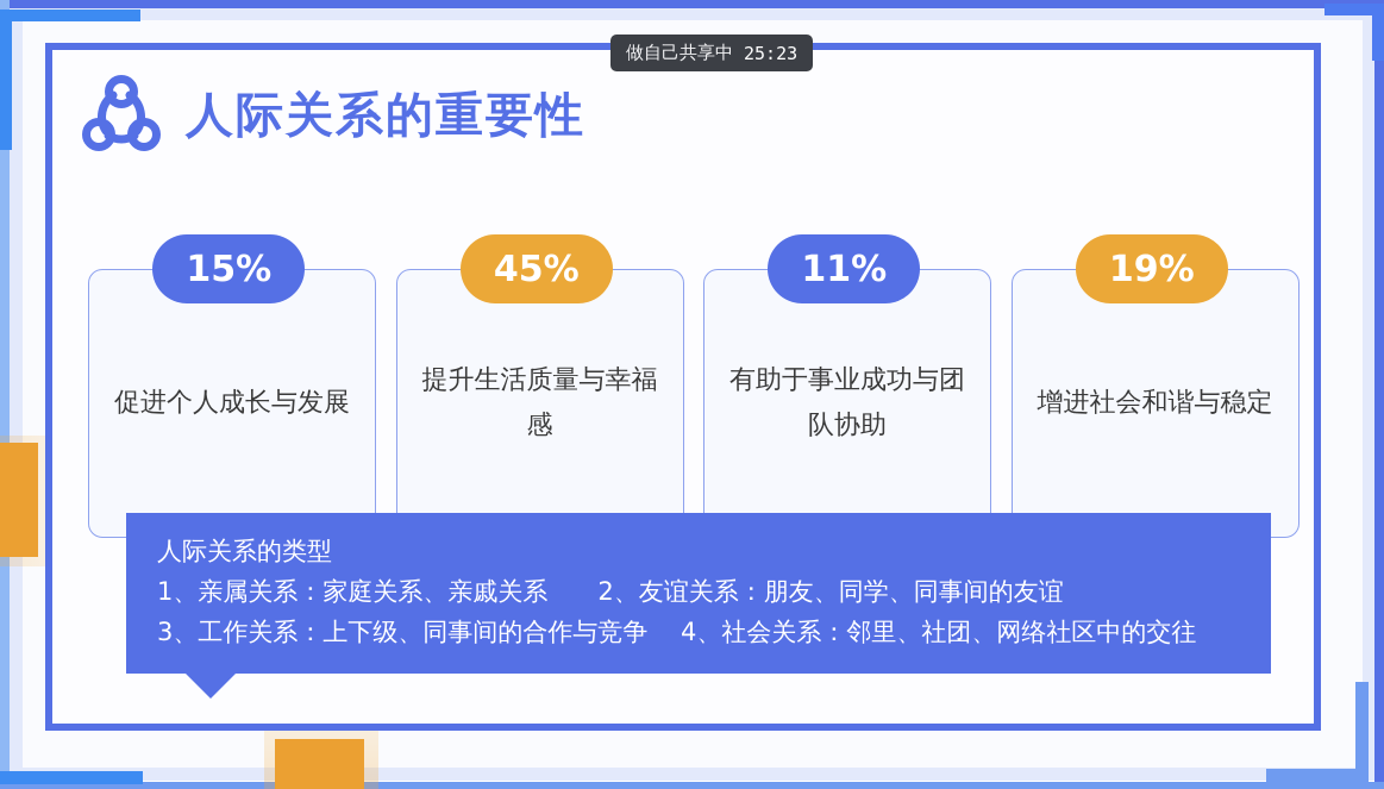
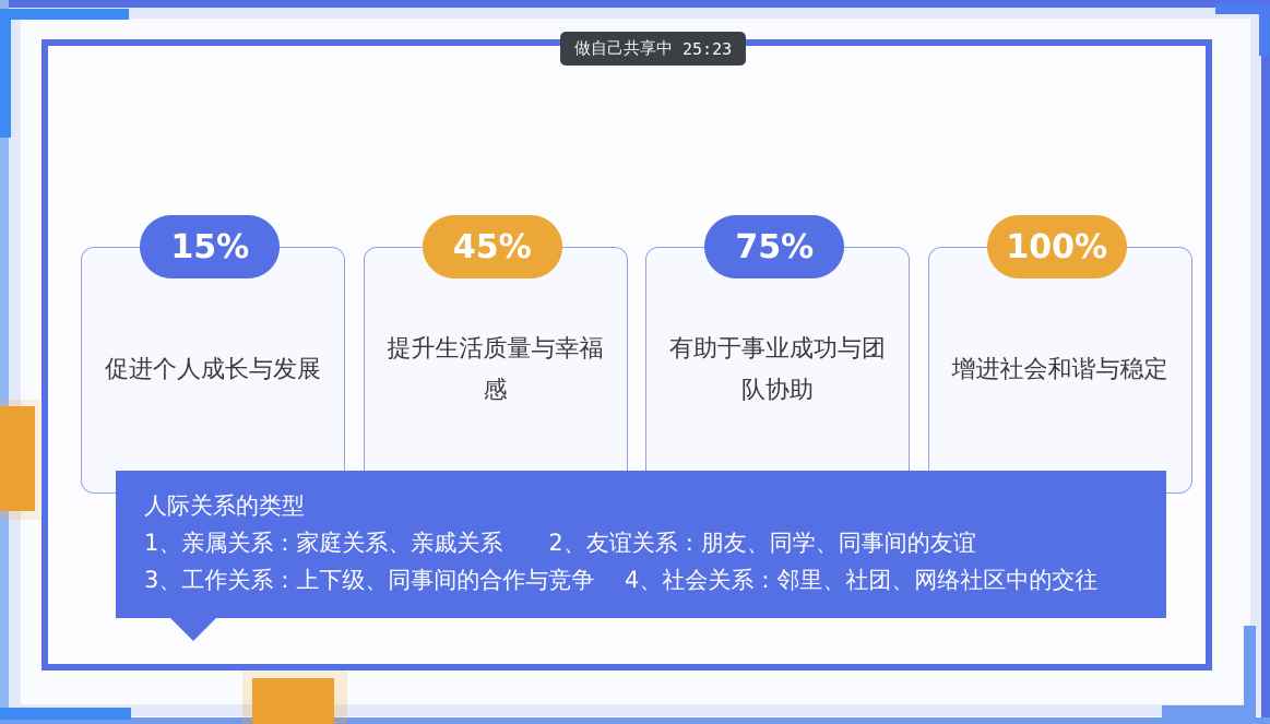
- 人际关系的重要性
  15%
  促进个人成长与发展
  45%
  提升生活质量与幸福感
- 11%
+ 75%
  有助于事业成功与团队协助
- 19%
+ 100%
  增进社会和谐与稳定
  人际关系的类型
  1、亲属关系：家庭关系、亲戚关系 2、友谊关系：朋友、同学、同事间的友谊
  3、工作关系：上下级、同事间的合作与竞争 4、社会关系：邻里、社团、网络社区中的交往
  做自己共享中
  25:23
